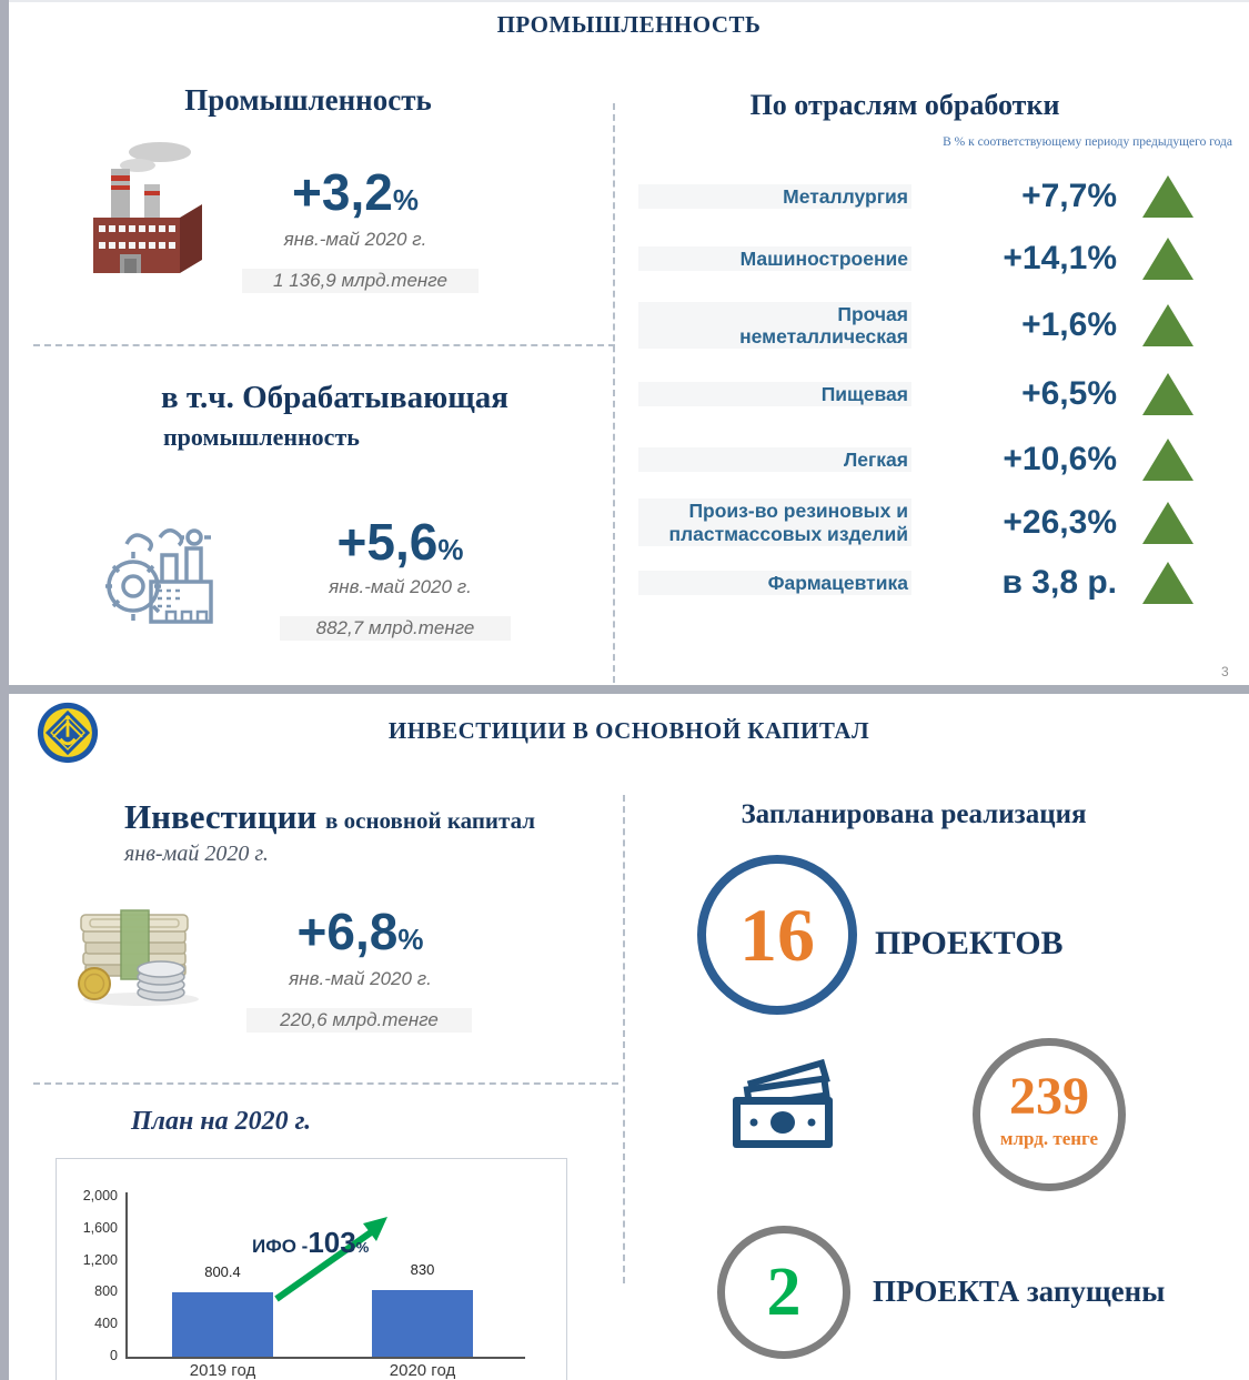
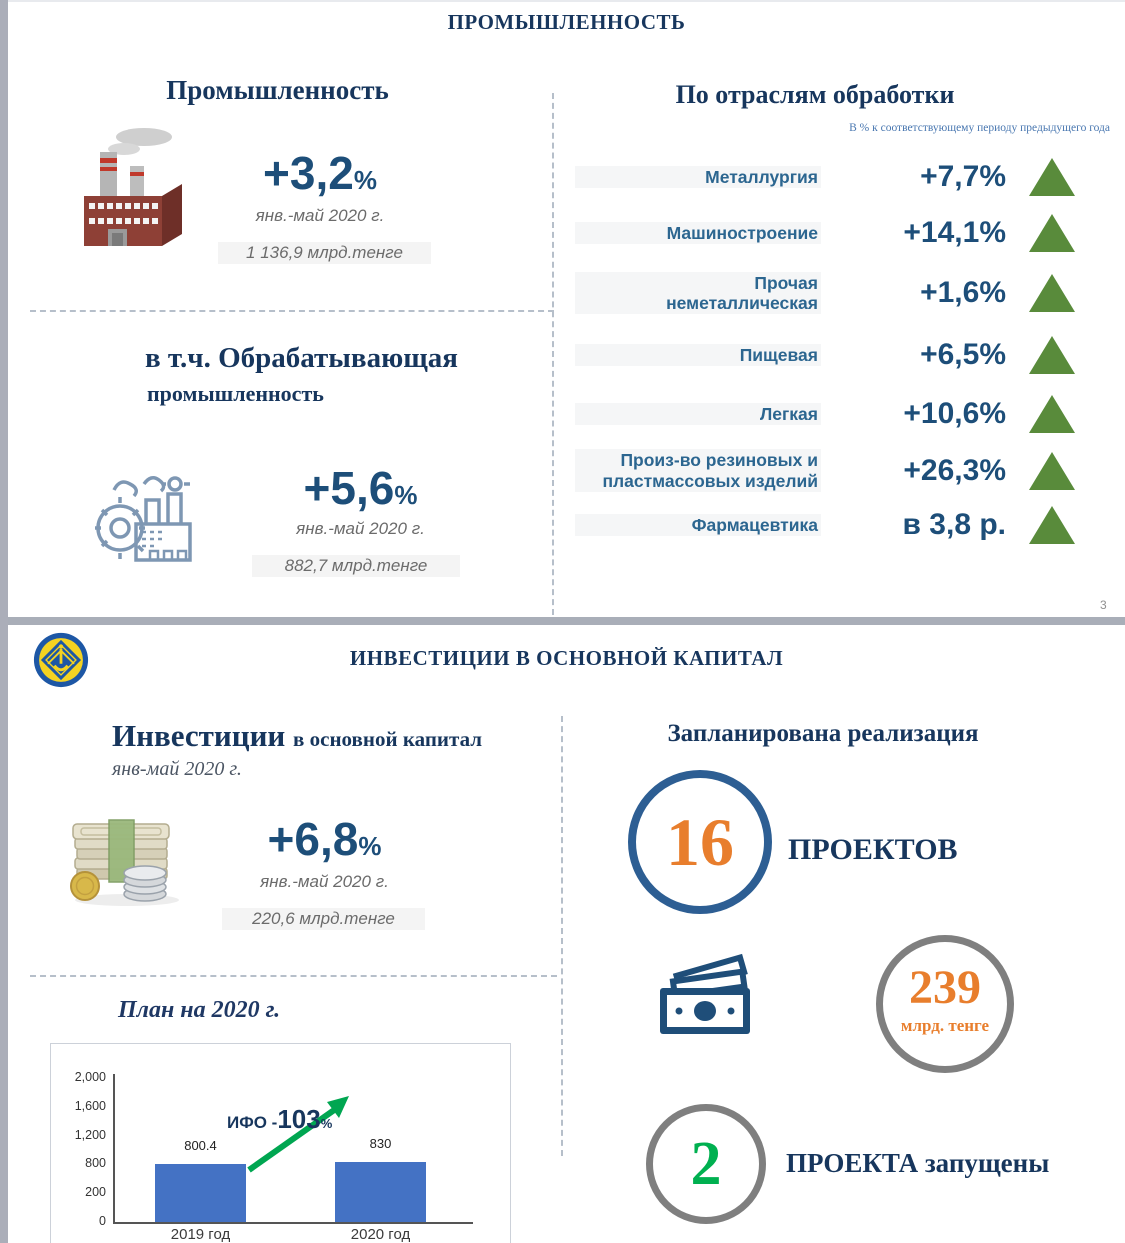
  ПРОМЫШЛЕННОСТЬ
  Промышленность
  +3,2%
  янв.-май 2020 г.
  1 136,9 млрд.тенге
  в т.ч. Обрабатывающая
  промышленность
  +5,6%
  янв.-май 2020 г.
  882,7 млрд.тенге
  По отраслям обработки
  В % к соответствующему периоду предыдущего года
  Металлургия
  +7,7%
  Машиностроение
  +14,1%
  Прочая
  неметаллическая
  +1,6%
  Пищевая
  +6,5%
  Легкая
  +10,6%
  Произ-во резиновых и
  пластмассовых изделий
  +26,3%
  Фармацевтика
  в 3,8 р.
  3
  ИНВЕСТИЦИИ В ОСНОВНОЙ КАПИТАЛ
  Инвестиции в основной капитал
  янв-май 2020 г.
  +6,8%
  янв.-май 2020 г.
  220,6 млрд.тенге
  План на 2020 г.
  2,000
  1,600
  1,200
  800
- 400
+ 200
  0
  800.4
  830
  ИФО -103%
  2019 год
  2020 год
  Запланирована реализация
  16
  ПРОЕКТОВ
  239
  млрд. тенге
  2
  ПРОЕКТА запущены
